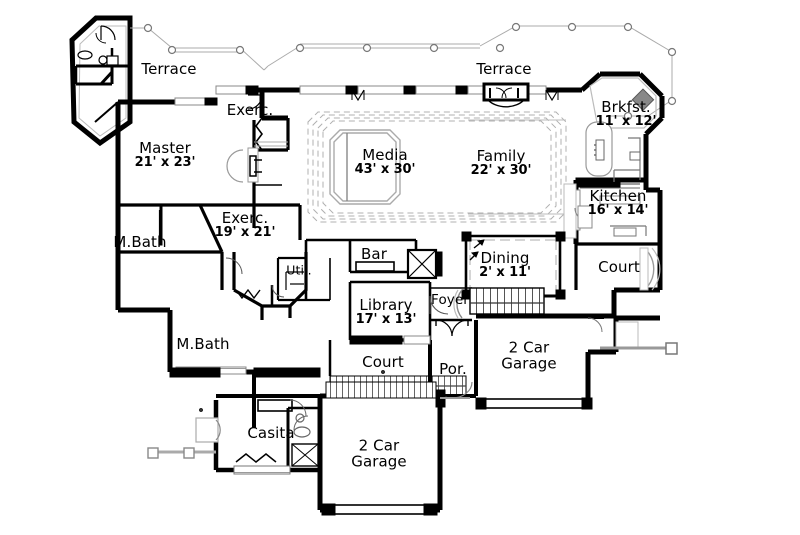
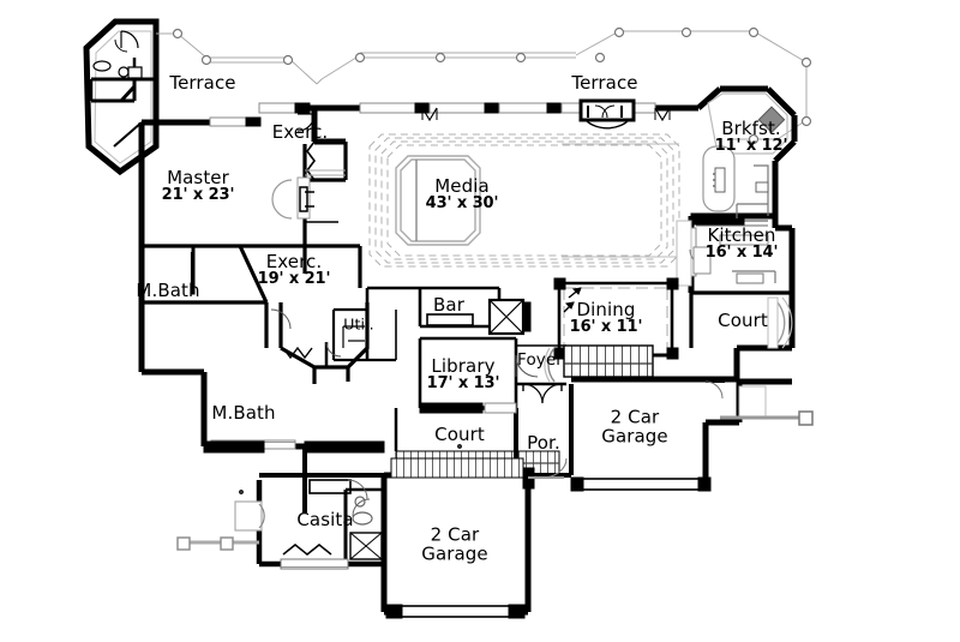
  Terrace
  Terrace
  Master
  21' x 23'
  Exerc.
  Exerc.
  19' x 21'
  M.Bath
  M.Bath
  Media
  43' x 30'
- Family
- 22' x 30'
  Brkfst.
  11' x 12'
  Kitchen
  16' x 14'
  Court
  Dining
- 2' x 11'
+ 16' x 11'
  Util.
  Bar
  Library
  17' x 13'
  Foyer
  Court
  Por.
  2 Car
  Garage
  Casita
  2 Car
  Garage
